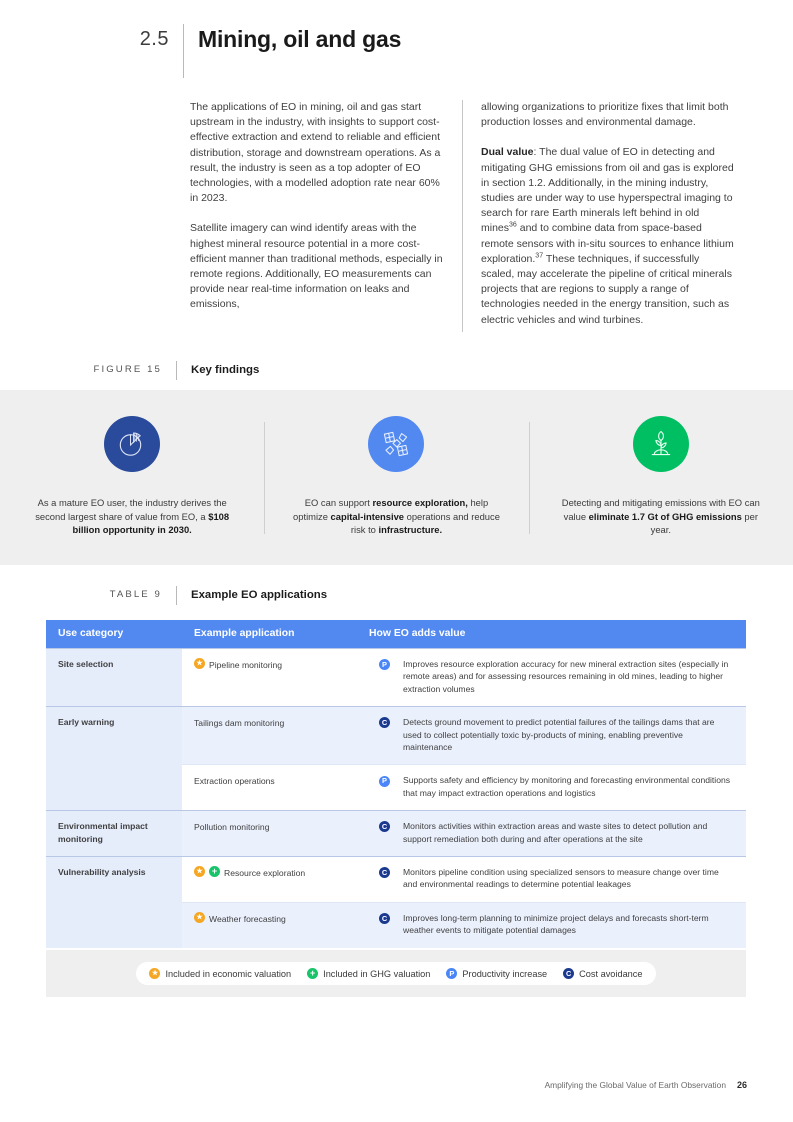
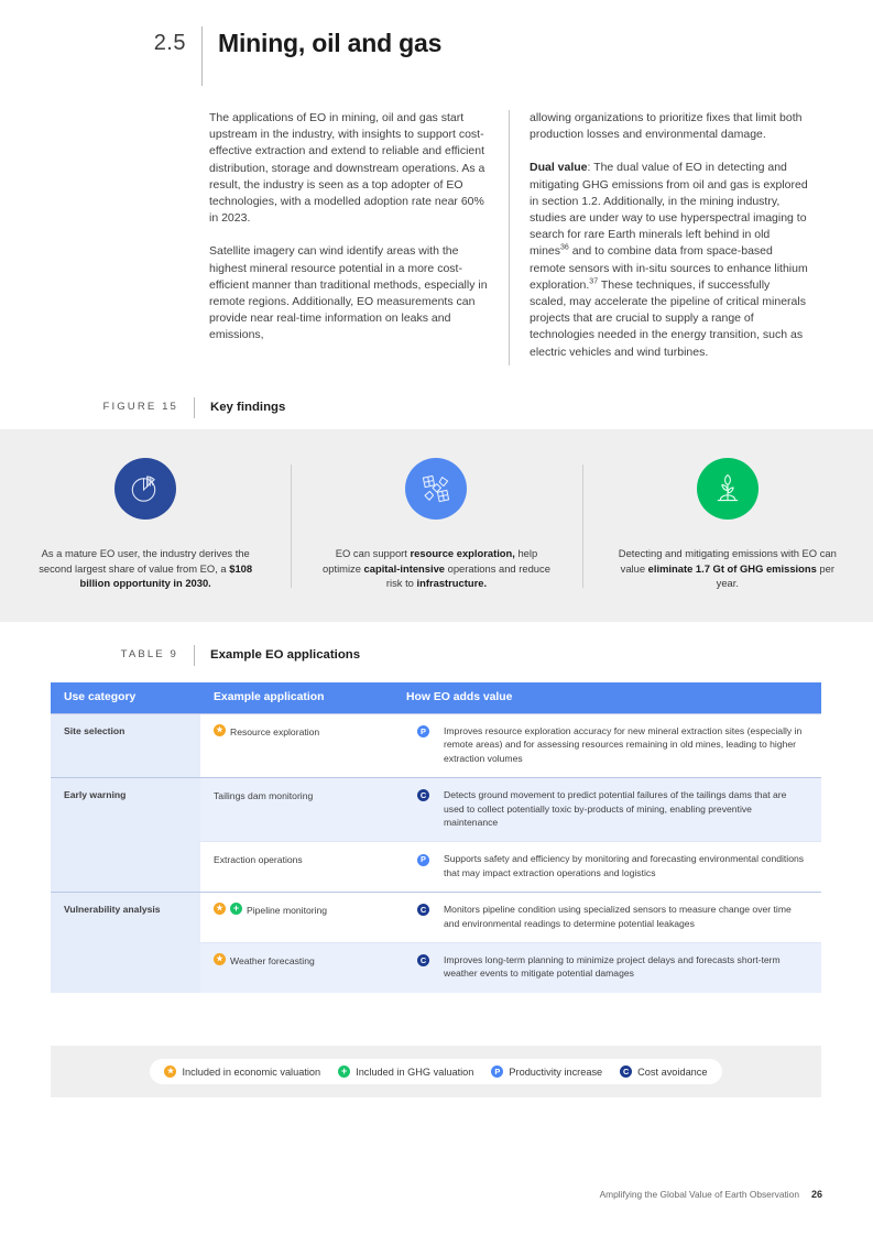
  2.5
  Mining, oil and gas
  The applications of EO in mining, oil and gas start upstream in the industry, with insights to support cost-effective extraction and extend to reliable and efficient distribution, storage and downstream operations. As a result, the industry is seen as a top adopter of EO technologies, with a modelled adoption rate near 60% in 2023.
  Satellite imagery can wind identify areas with the highest mineral resource potential in a more cost-efficient manner than traditional methods, especially in remote regions. Additionally, EO measurements can provide near real-time information on leaks and emissions,
  allowing organizations to prioritize fixes that limit both production losses and environmental damage.
- Dual value: The dual value of EO in detecting and mitigating GHG emissions from oil and gas is explored in section 1.2. Additionally, in the mining industry, studies are under way to use hyperspectral imaging to search for rare Earth minerals left behind in old mines and to combine data from space-based remote sensors with in-situ sources to enhance lithium exploration. These techniques, if successfully scaled, may accelerate the pipeline of critical minerals projects that are regions to supply a range of technologies needed in the energy transition, such as electric vehicles and wind turbines.
+ Dual value: The dual value of EO in detecting and mitigating GHG emissions from oil and gas is explored in section 1.2. Additionally, in the mining industry, studies are under way to use hyperspectral imaging to search for rare Earth minerals left behind in old mines and to combine data from space-based remote sensors with in-situ sources to enhance lithium exploration. These techniques, if successfully scaled, may accelerate the pipeline of critical minerals projects that are crucial to supply a range of technologies needed in the energy transition, such as electric vehicles and wind turbines.
  FIGURE 15
  Key findings
  As a mature EO user, the industry derives the second largest share of value from EO, a $108 billion opportunity in 2030.
  EO can support resource exploration, help optimize capital-intensive operations and reduce risk to infrastructure.
  Detecting and mitigating emissions with EO can value eliminate 1.7 Gt of GHG emissions per year.
  TABLE 9
  Example EO applications
  Use category	Example application	How EO adds value
- Site selection	Pipeline monitoring	P Improves resource exploration accuracy for new mineral extraction sites (especially in remote areas) and for assessing resources remaining in old mines, leading to higher extraction volumes
+ Site selection	Resource exploration	P Improves resource exploration accuracy for new mineral extraction sites (especially in remote areas) and for assessing resources remaining in old mines, leading to higher extraction volumes
  Early warning	Tailings dam monitoring	C Detects ground movement to predict potential failures of the tailings dams that are used to collect potentially toxic by-products of mining, enabling preventive maintenance
  	Extraction operations	P Supports safety and efficiency by monitoring and forecasting environmental conditions that may impact extraction operations and logistics
- Environmental impact monitoring	Pollution monitoring	C Monitors activities within extraction areas and waste sites to detect pollution and support remediation both during and after operations at the site
- Vulnerability analysis	+ Resource exploration	C Monitors pipeline condition using specialized sensors to measure change over time and environmental readings to determine potential leakages
+ Vulnerability analysis	+ Pipeline monitoring	C Monitors pipeline condition using specialized sensors to measure change over time and environmental readings to determine potential leakages
  	Weather forecasting	C Improves long-term planning to minimize project delays and forecasts short-term weather events to mitigate potential damages
  Included in economic valuation
  +
  Included in GHG valuation
  P
  Productivity increase
  C
  Cost avoidance
  Amplifying the Global Value of Earth Observation
  26
